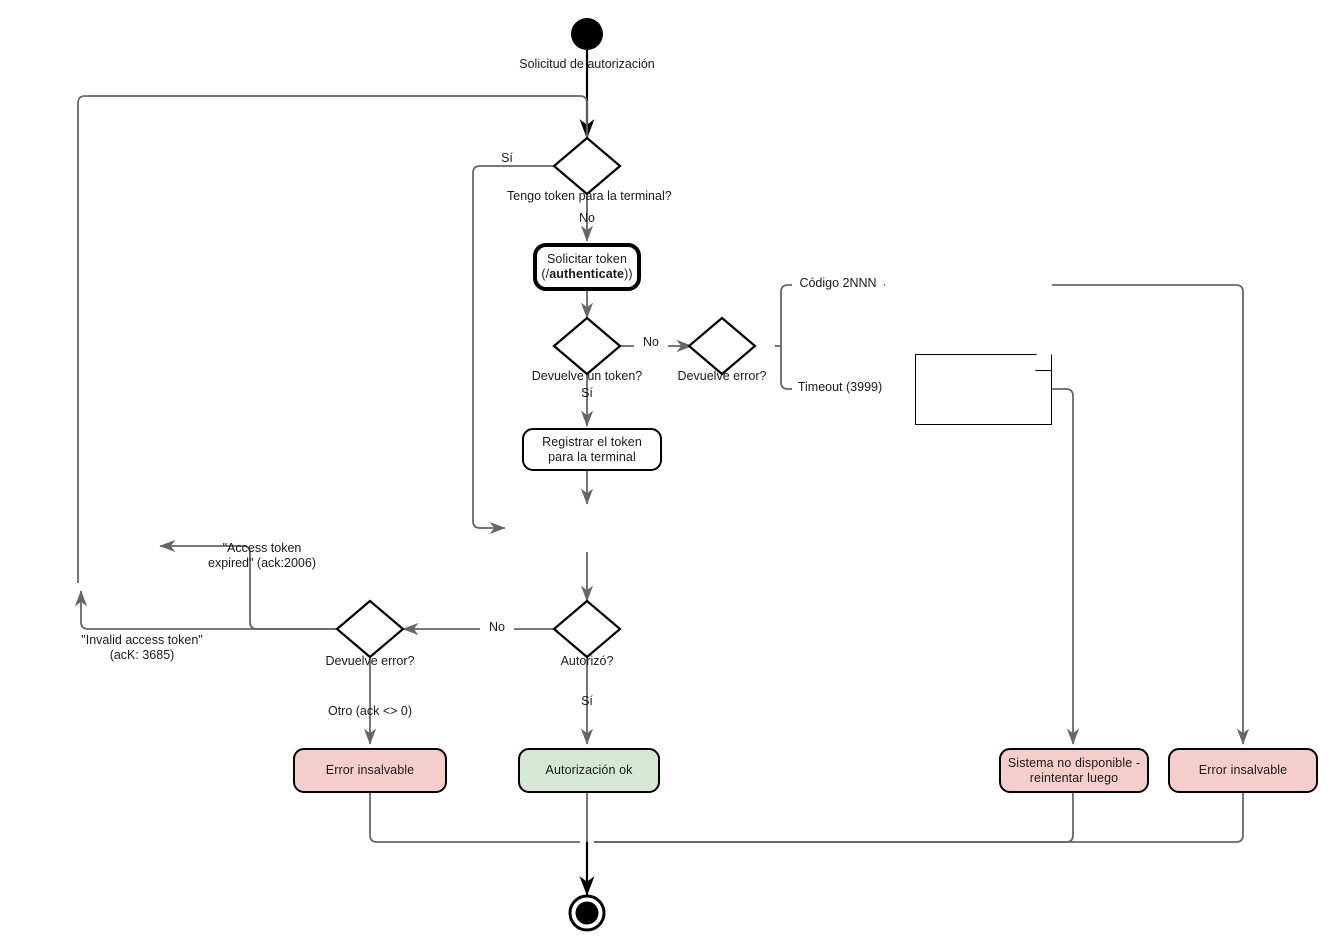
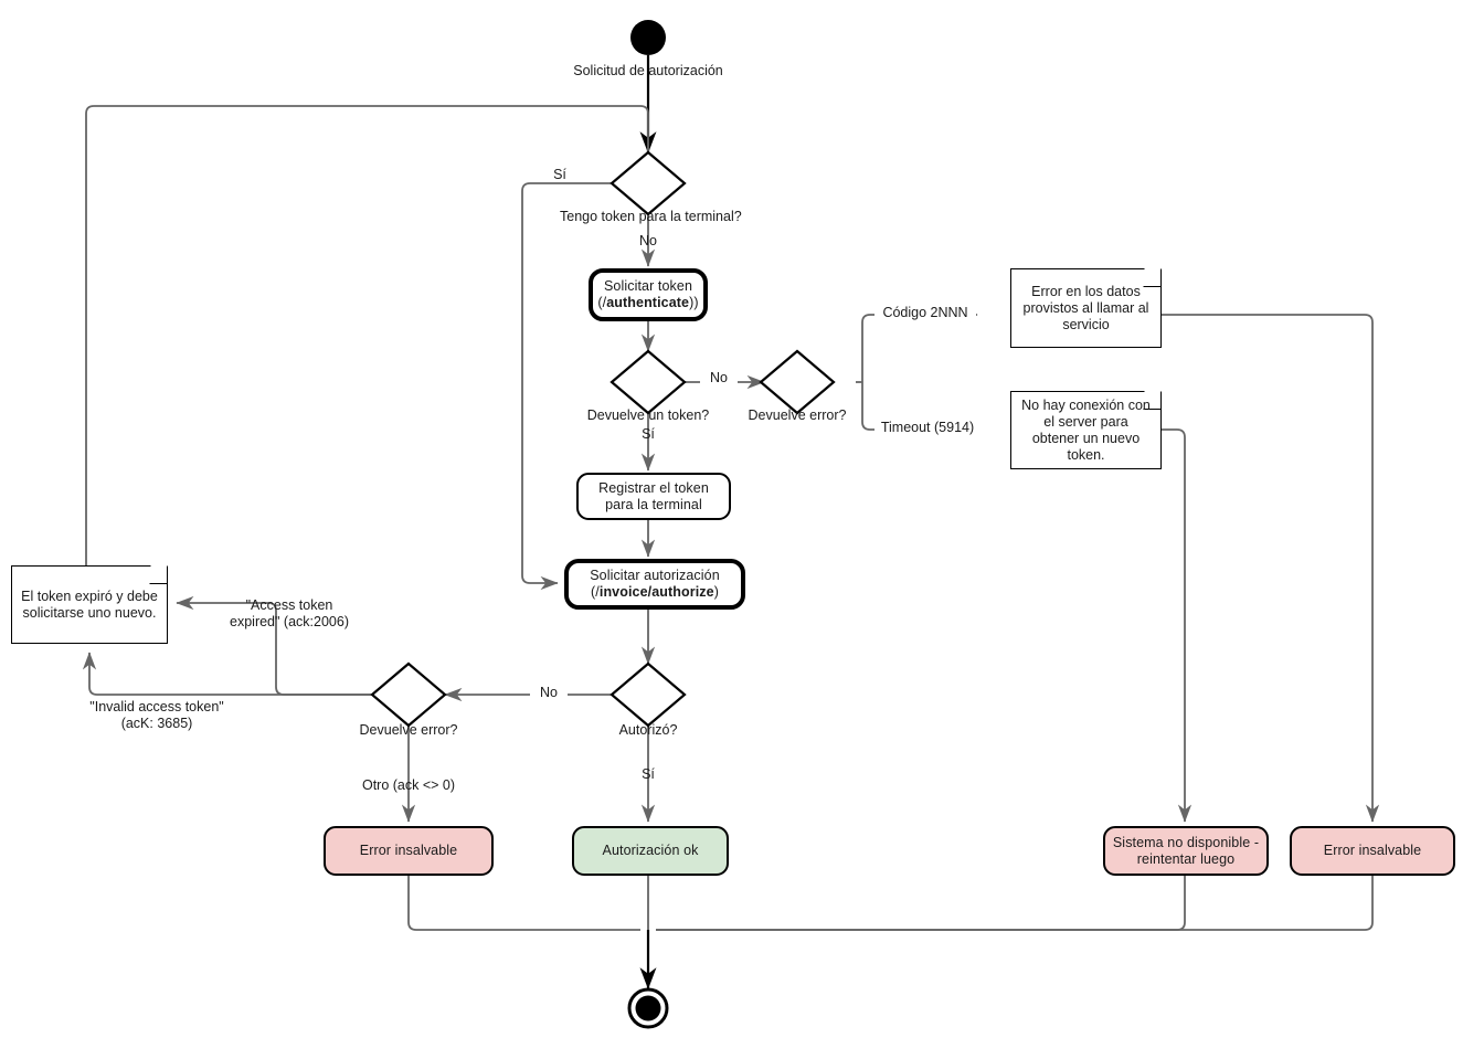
  Solicitar token
  (/authenticate))
  Registrar el token
  para la terminal
+ Solicitar autorización
+ (/invoice/authorize)
  Error insalvable
  Autorización ok
  Sistema no disponible -
  reintentar luego
  Error insalvable
+ Error en los datos provistos al llamar al servicio
+ No hay conexión con el server para obtener un nuevo token.
+ El token expiró y debe solicitarse uno nuevo.
  Solicitud de autorización
  Sí
  Tengo token para la terminal?
  No
  Devuelve un token?
  Sí
  No
  Devuelve error?
  Código 2NNN
- Timeout (3999)
+ Timeout (5914)
  Autorizó?
  Sí
  No
  Devuelve error?
  "Access token expired" (ack:2006)
  "Invalid access token" (acK: 3685)
  Otro (ack <> 0)
